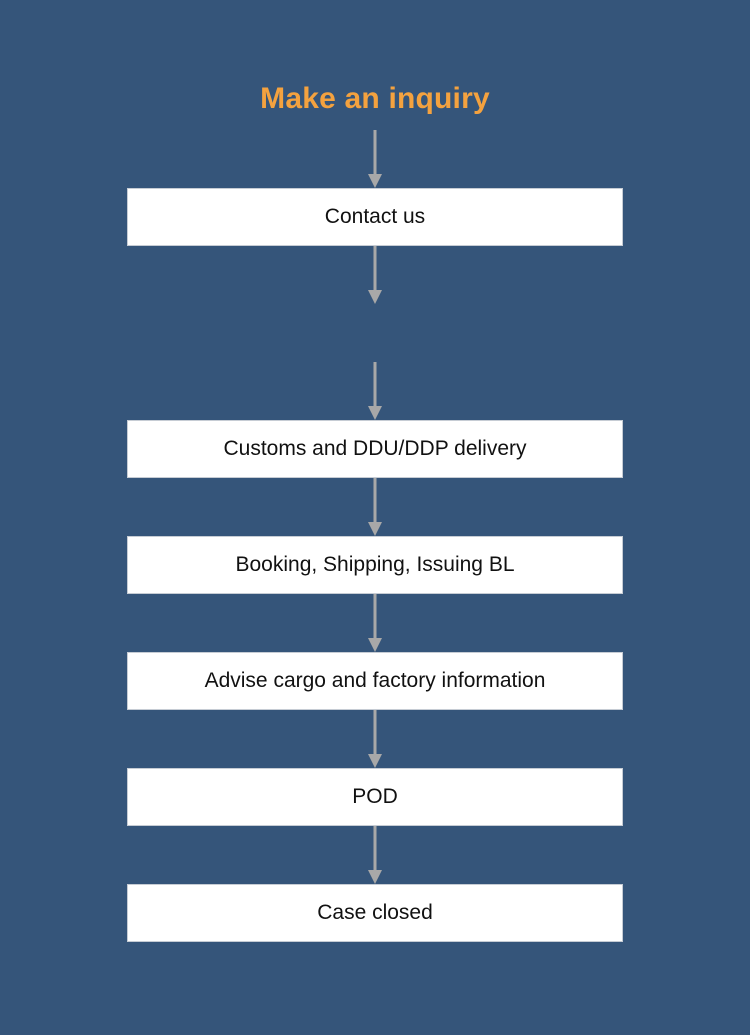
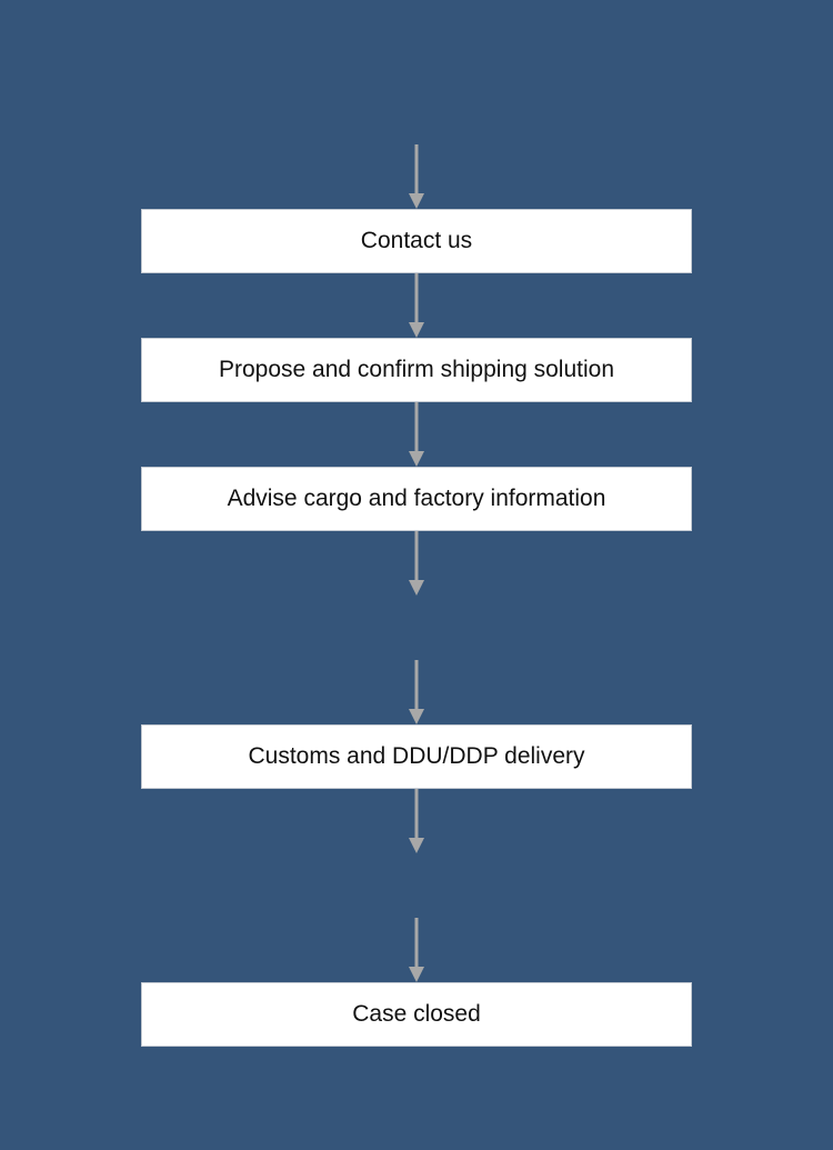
- Make an inquiry
  Contact us
+ Propose and confirm shipping solution
- Customs and DDU/DDP delivery
+ Advise cargo and factory information
- Booking, Shipping, Issuing BL
- Advise cargo and factory information
+ Customs and DDU/DDP delivery
- POD
  Case closed
